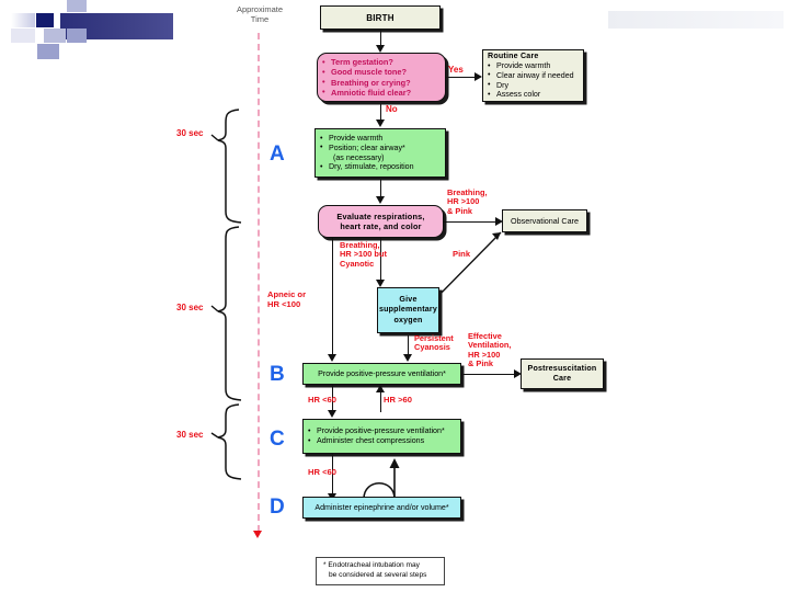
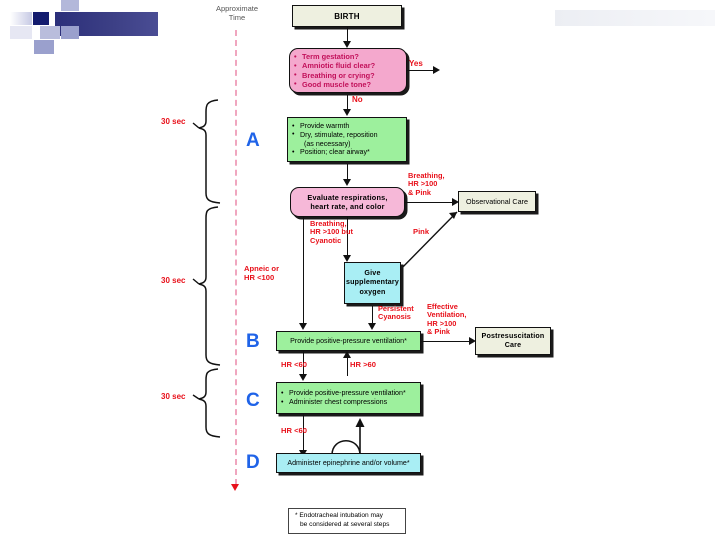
  Approximate
  Time
  30 sec
  30 sec
  30 sec
  A
  B
  C
  D
  BIRTH
  Term gestation?
- Good muscle tone?
+ Amniotic fluid clear?
  Breathing or crying?
- Amniotic fluid clear?
+ Good muscle tone?
  Yes
- Routine Care
- Provide warmth
- Clear airway if needed
- Dry
- Assess color
  No
- Position; clear airway*
+ Dry, stimulate, reposition
  (as necessary)
- Dry, stimulate, reposition
+ Position; clear airway*
  Evaluate respirations,
  heart rate, and color
  Breathing,
  HR >100
  & Pink
  Observational Care
  Breathing,
  HR >100 but
  Cyanotic
  Pink
  Apneic or
  HR <100
  Give
  supplementary
  oxygen
  Persistent
  Cyanosis
  Provide positive-pressure ventilation*
  Effective
  Ventilation,
  HR >100
  & Pink
  Postresuscitation
  Care
  HR <60
  HR >60
  Provide positive-pressure ventilation*
  Administer chest compressions
  HR <60
  Administer epinephrine and/or volume*
